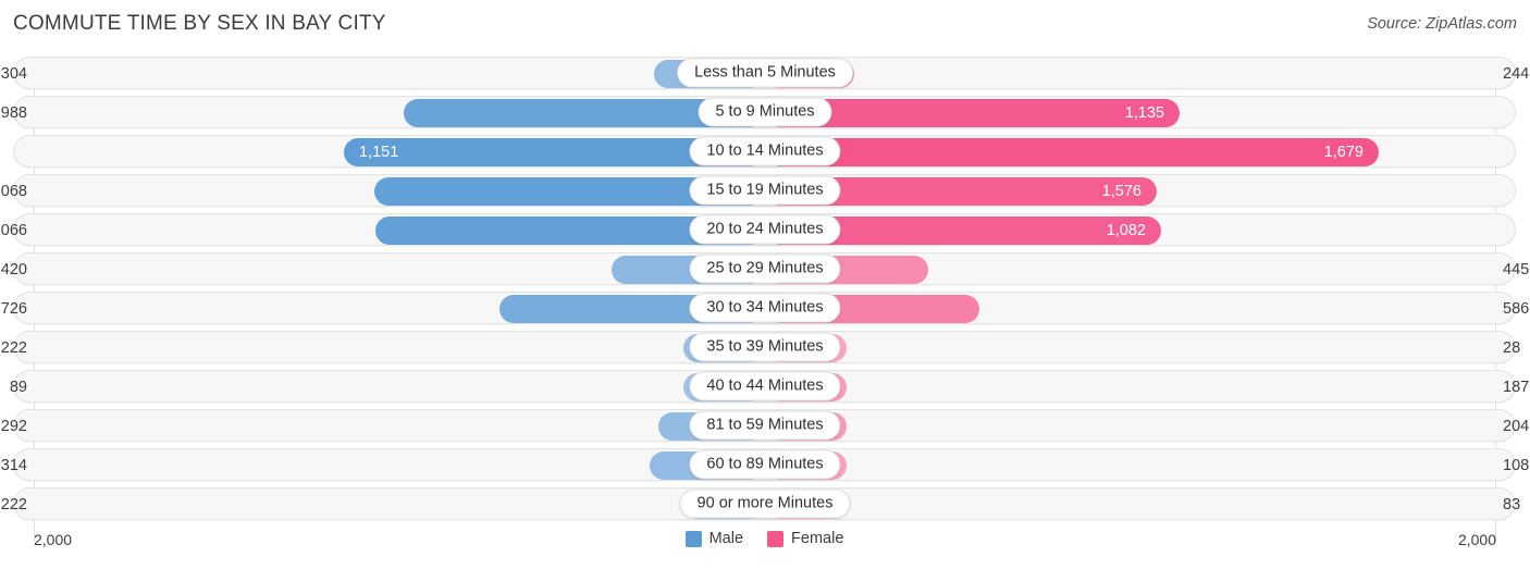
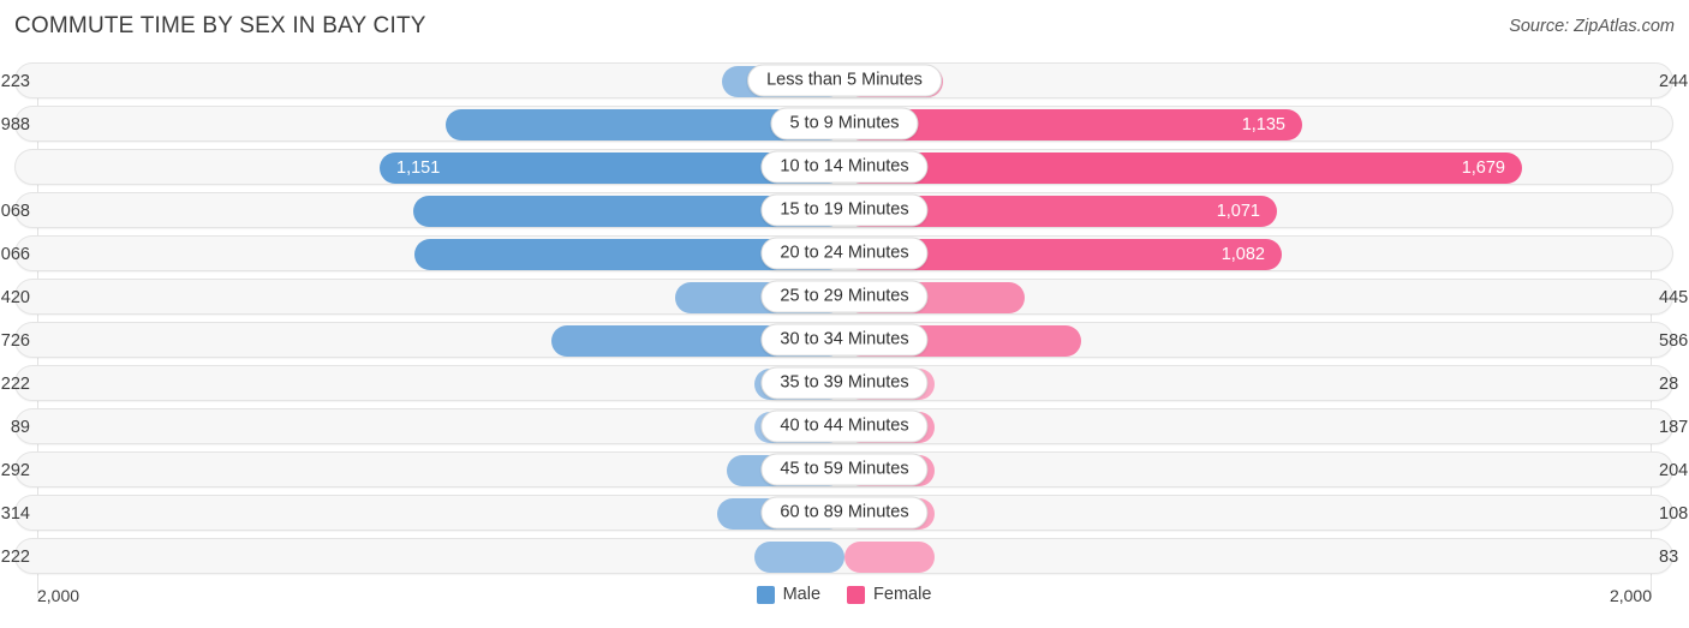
  COMMUTE TIME BY SEX IN BAY CITY
  Source: ZipAtlas.com
- 304
+ 223
  244
  Less than 5 Minutes
  988
  1,135
  5 to 9 Minutes
  1,151
  1,679
  10 to 14 Minutes
- 1,576
+ 1,071
  15 to 19 Minutes
  1,082
  20 to 24 Minutes
  420
  445
  25 to 29 Minutes
  726
  586
  30 to 34 Minutes
  222
  28
  35 to 39 Minutes
  89
  187
  40 to 44 Minutes
  292
  204
- 81 to 59 Minutes
+ 45 to 59 Minutes
  314
  108
  60 to 89 Minutes
  222
  83
- 90 or more Minutes
  2,000
  2,000
  Male
  Female
